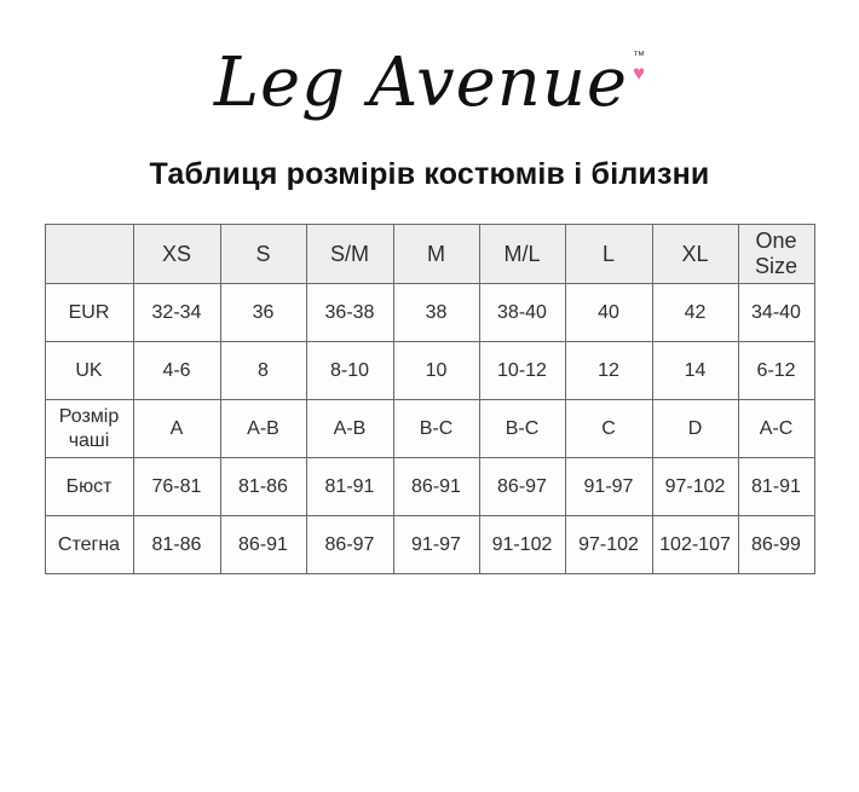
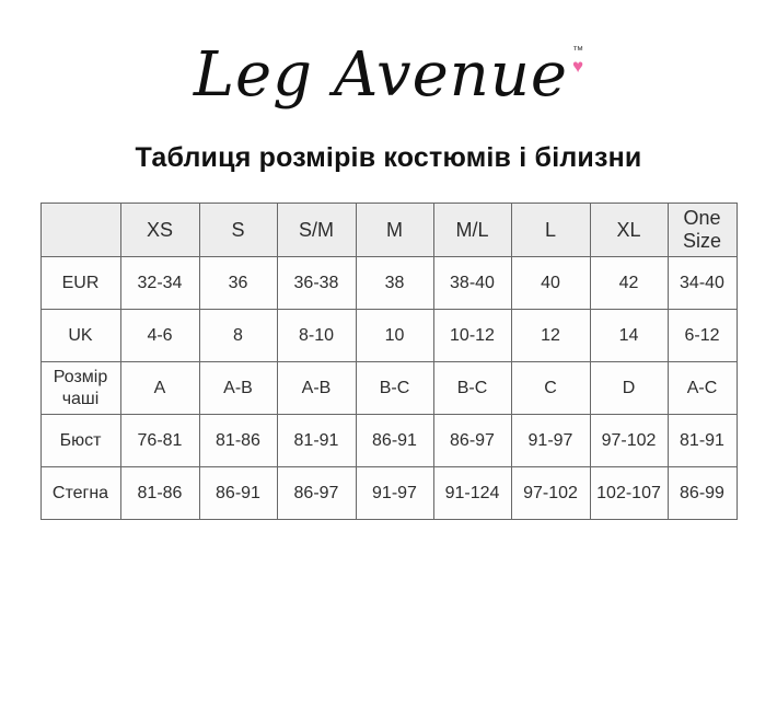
  Leg Avenue
  ™
  ♥
  Таблиця розмірів костюмів і білизни
  	XS	S	S/M	M	M/L	L	XL	One Size
  EUR	32-34	36	36-38	38	38-40	40	42	34-40
  UK	4-6	8	8-10	10	10-12	12	14	6-12
  Розмір чаші	A	A-B	A-B	B-C	B-C	C	D	A-C
  Бюст	76-81	81-86	81-91	86-91	86-97	91-97	97-102	81-91
- Стегна	81-86	86-91	86-97	91-97	91-102	97-102	102-107	86-99
+ Стегна	81-86	86-91	86-97	91-97	91-124	97-102	102-107	86-99
